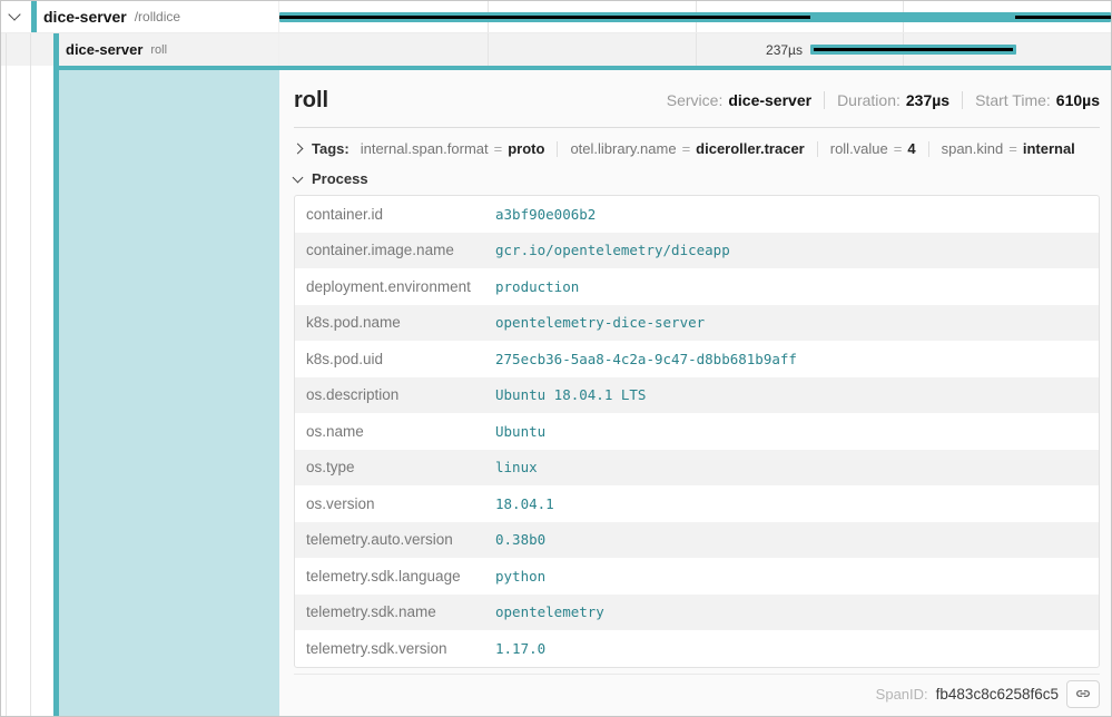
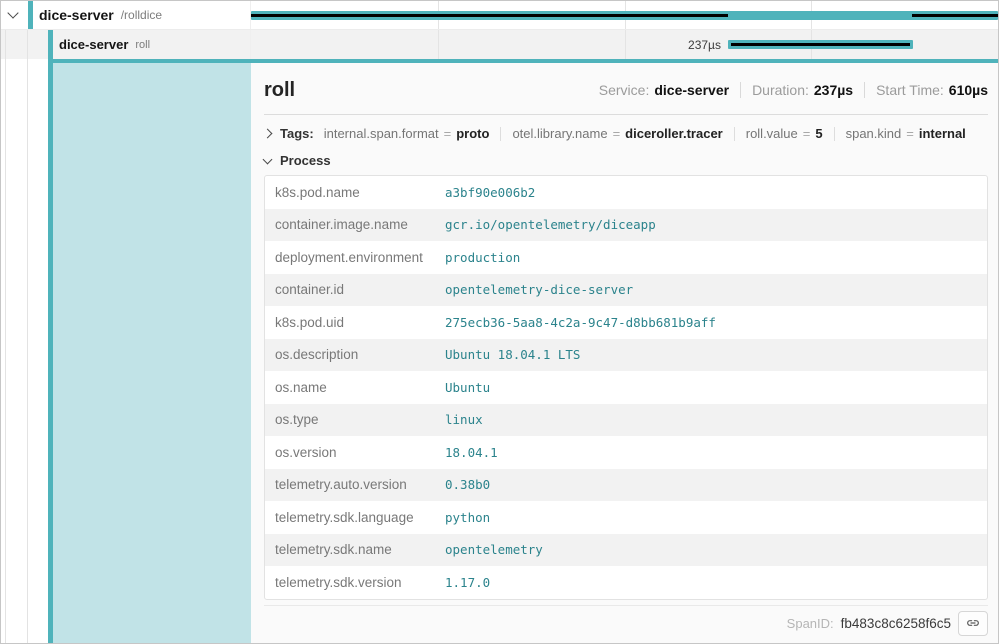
  dice-server
  /rolldice
  dice-server
  roll
  237µs
  roll
  Service:
  dice-server
  Duration:
  237µs
  Start Time:
  610µs
  Tags:
  internal.span.format
  =
  proto
  otel.library.name
  =
  diceroller.tracer
  roll.value
  =
- 4
+ 5
  span.kind
  =
  internal
  Process
- container.id
+ k8s.pod.name
  a3bf90e006b2
  container.image.name
  gcr.io/opentelemetry/diceapp
  deployment.environment
  production
- k8s.pod.name
+ container.id
  opentelemetry-dice-server
  k8s.pod.uid
  275ecb36-5aa8-4c2a-9c47-d8bb681b9aff
  os.description
  Ubuntu 18.04.1 LTS
  os.name
  Ubuntu
  os.type
  linux
  os.version
  18.04.1
  telemetry.auto.version
  0.38b0
  telemetry.sdk.language
  python
  telemetry.sdk.name
  opentelemetry
  telemetry.sdk.version
  1.17.0
  SpanID:
  fb483c8c6258f6c5
